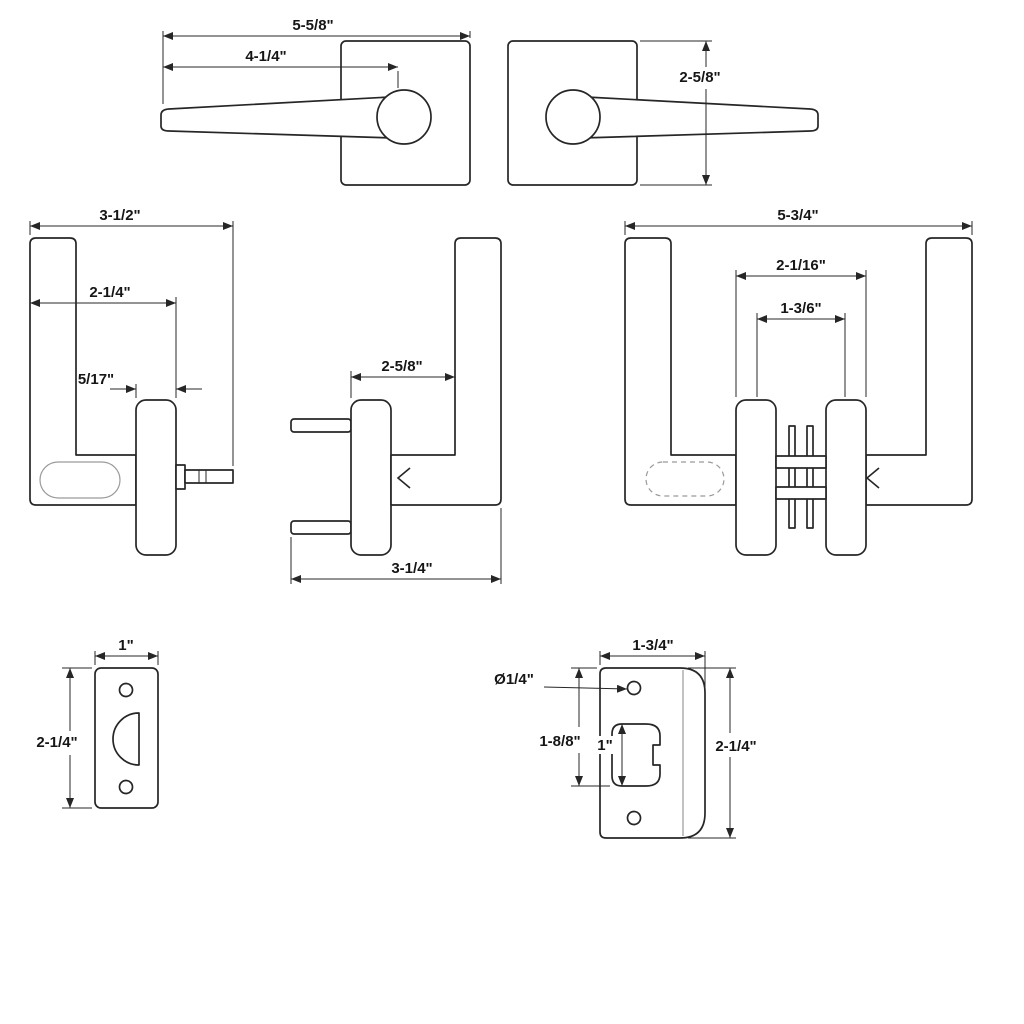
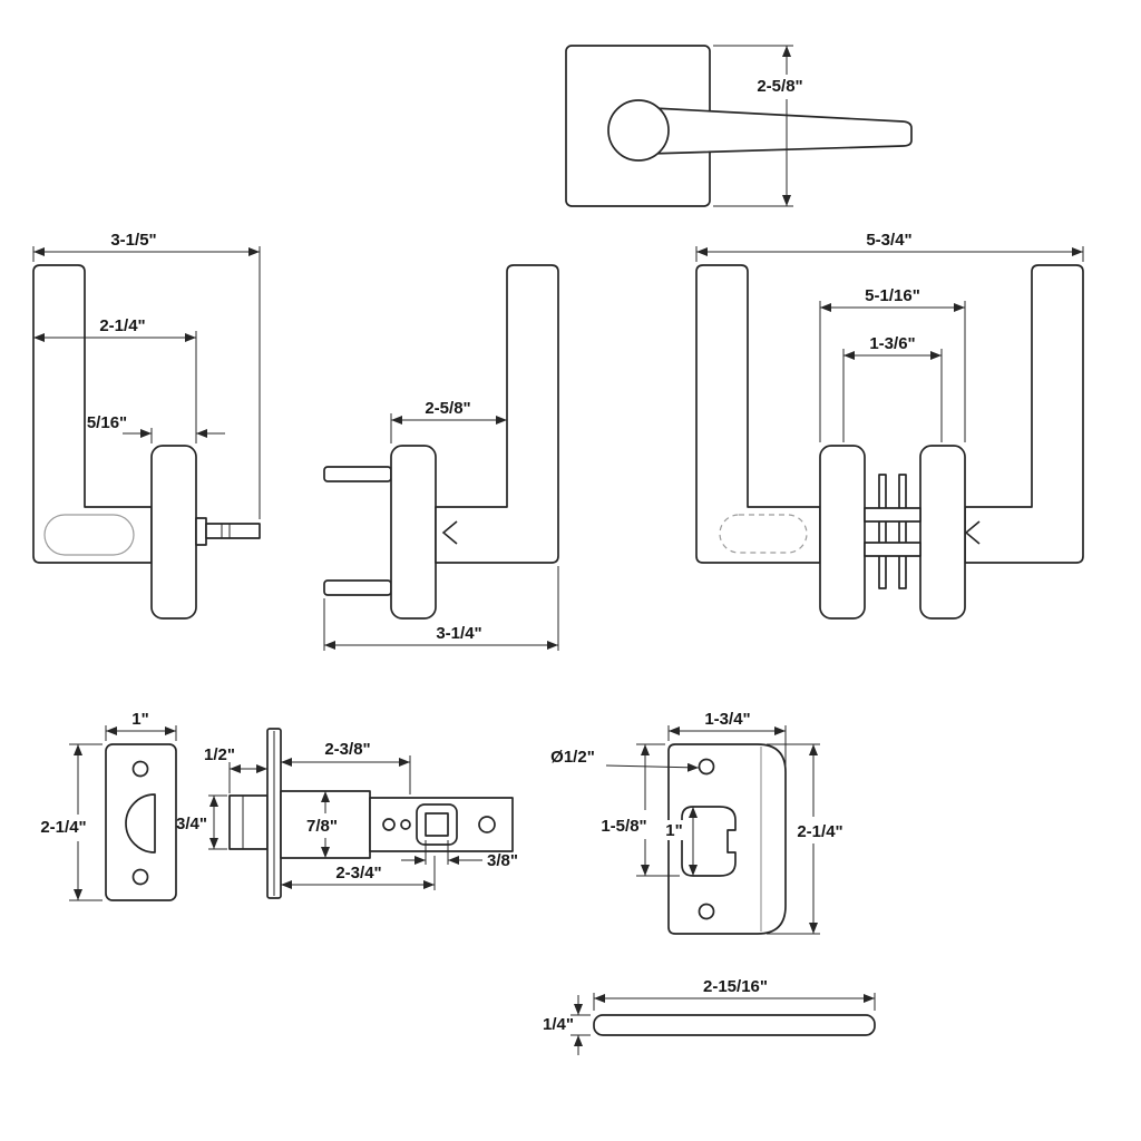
- 5-5/8"
- 4-1/4"
  2-5/8"
- 3-1/2"
+ 3-1/5"
  2-1/4"
- 5/17"
+ 5/16"
  2-5/8"
  3-1/4"
  5-3/4"
- 2-1/16"
+ 5-1/16"
  1-3/6"
  1"
  2-1/4"
+ 1/2"
+ 2-3/8"
+ 3/4"
+ 7/8"
+ 3/8"
+ 2-3/4"
- Ø1/4"
+ Ø1/2"
  1-3/4"
  2-1/4"
- 1-8/8"
+ 1-5/8"
  1"
+ 2-15/16"
+ 1/4"
